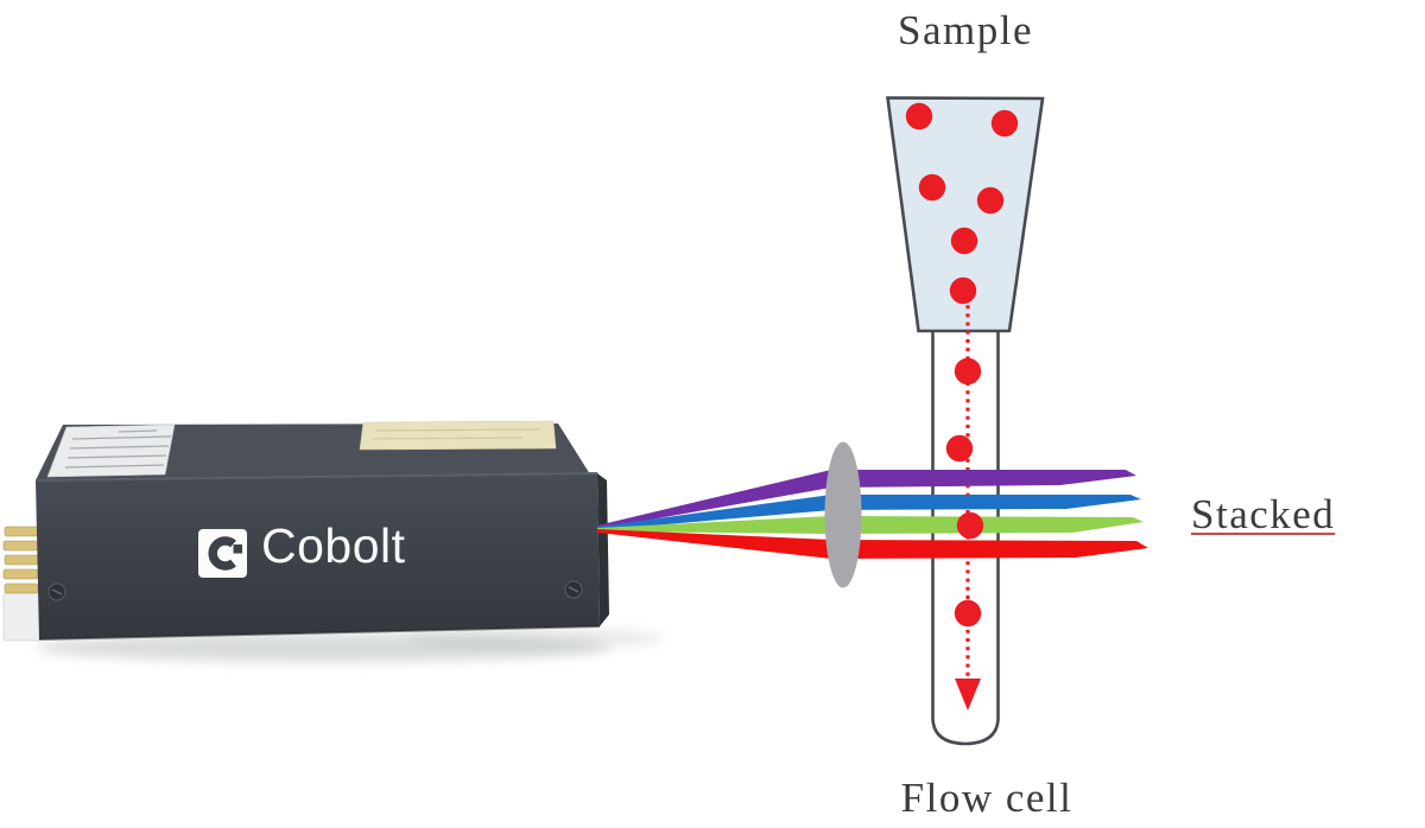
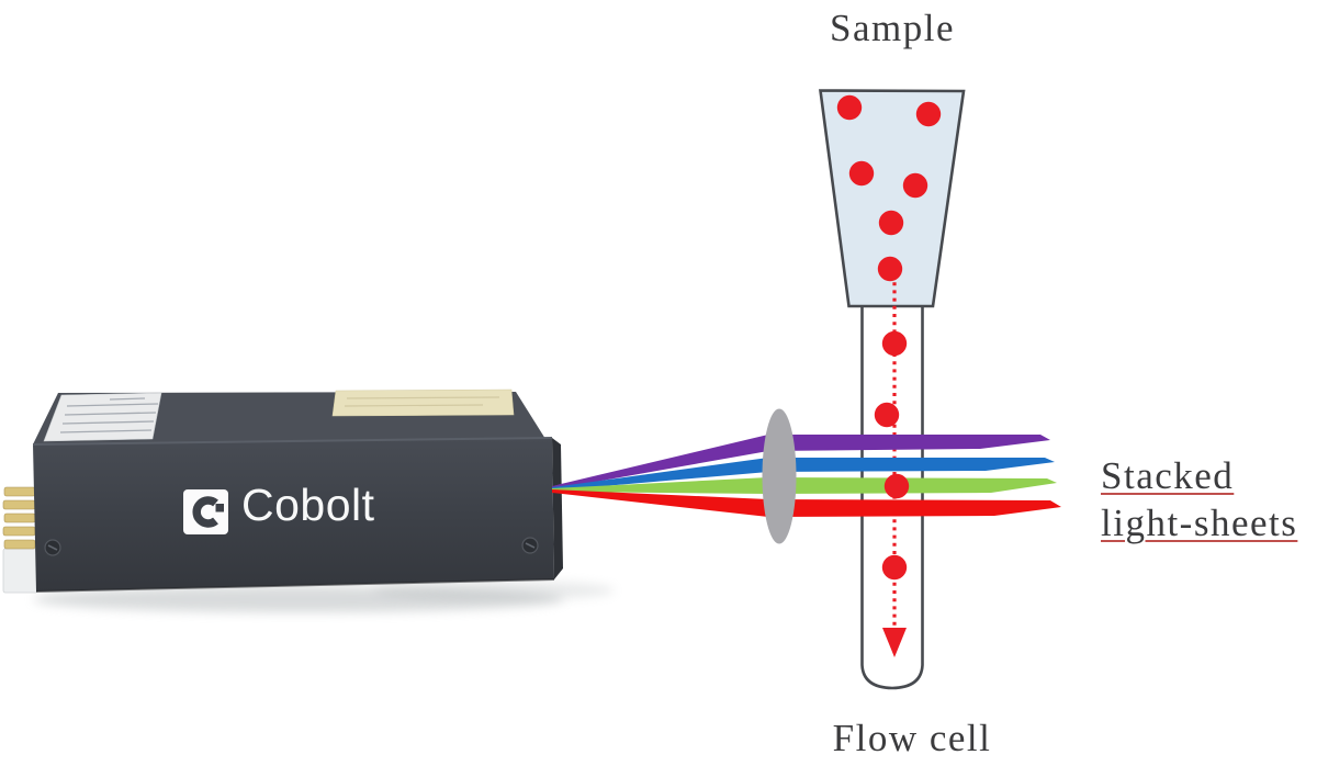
  Sample
  Flow cell
  Stacked
+ light-sheets
  Cobolt
